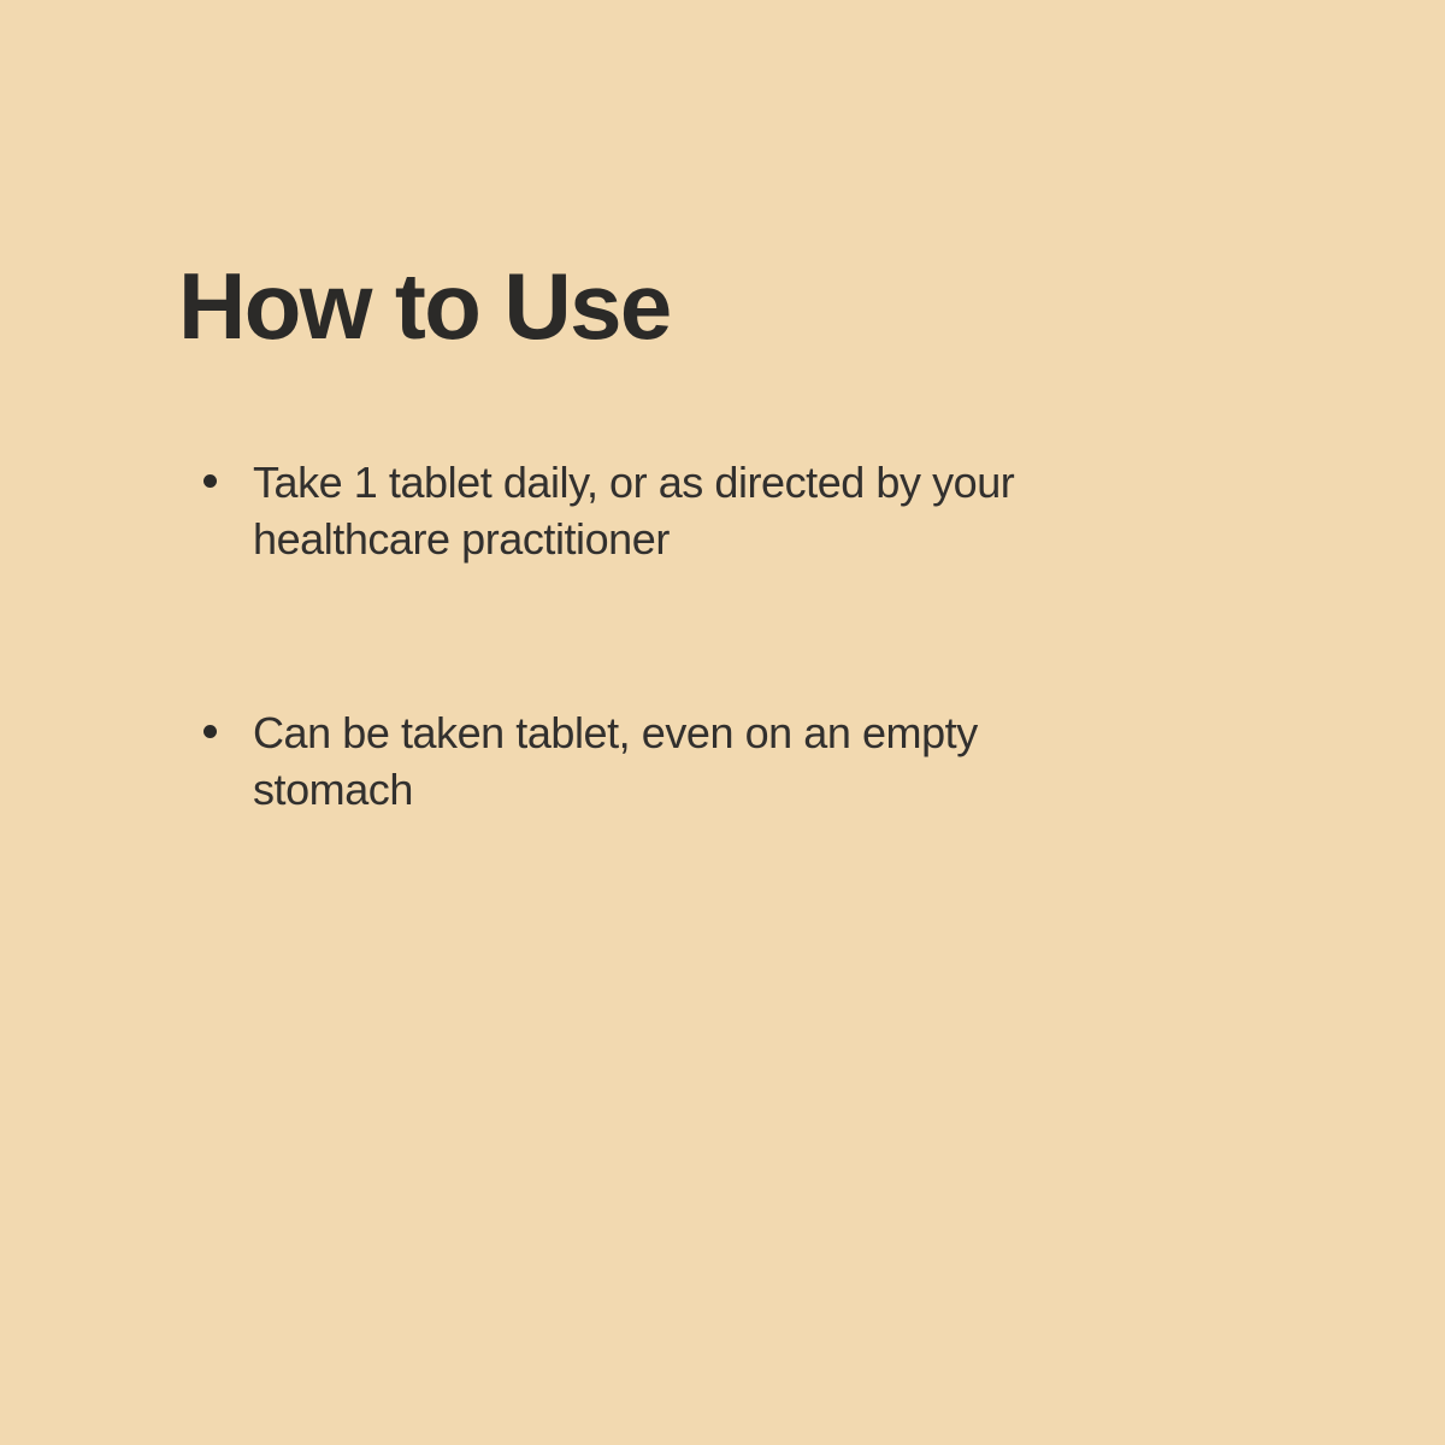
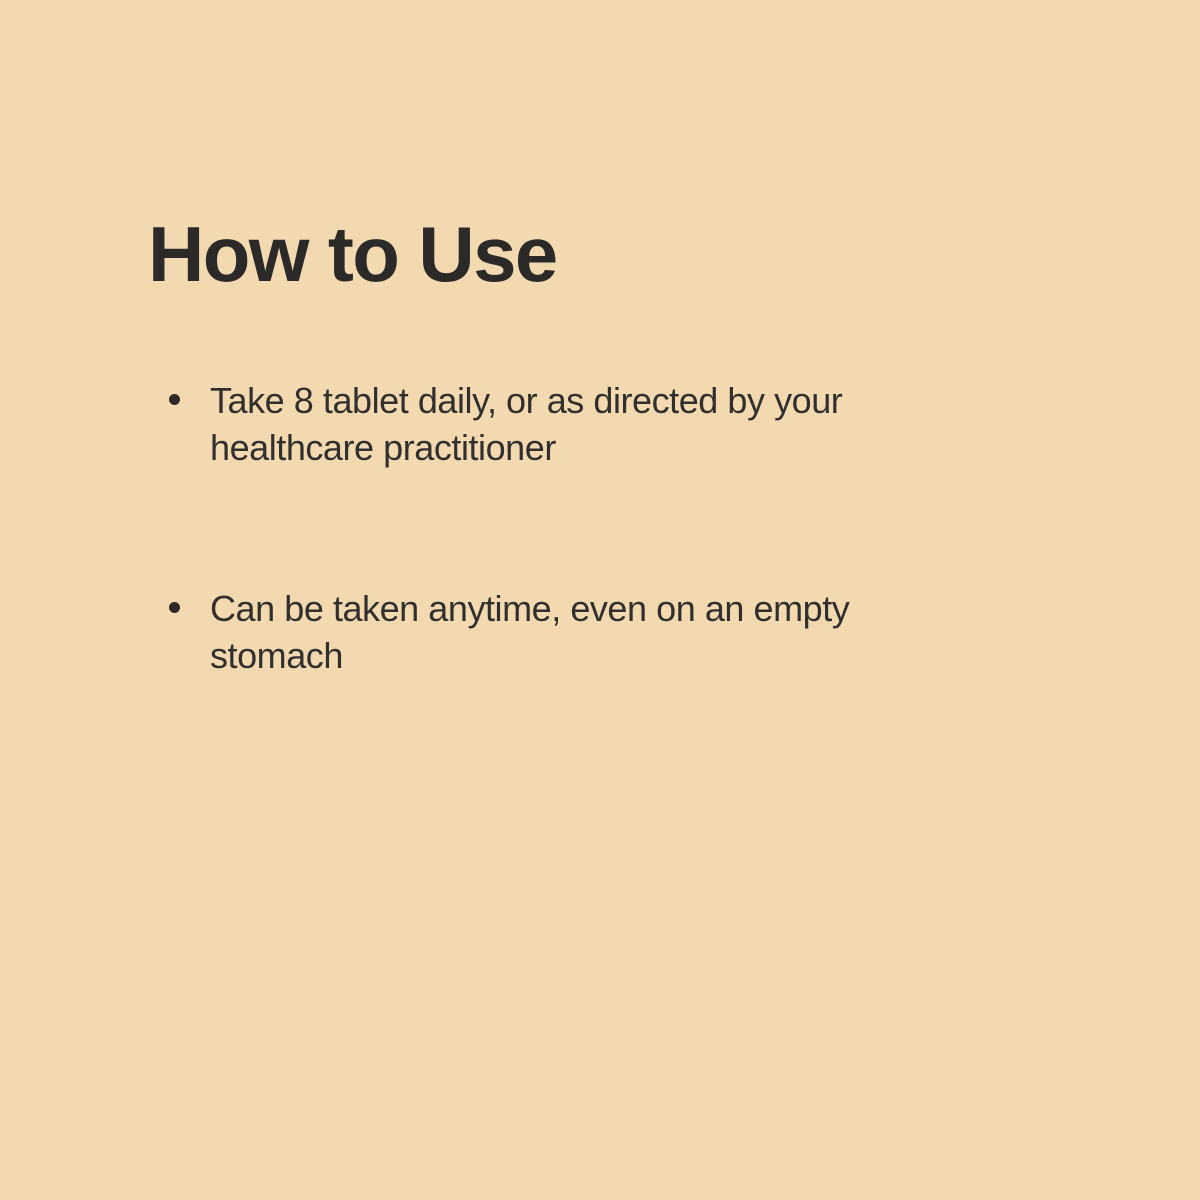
  How to Use
- Take 1 tablet daily, or as directed by your healthcare practitioner
+ Take 8 tablet daily, or as directed by your healthcare practitioner
- Can be taken tablet, even on an empty stomach
+ Can be taken anytime, even on an empty stomach
